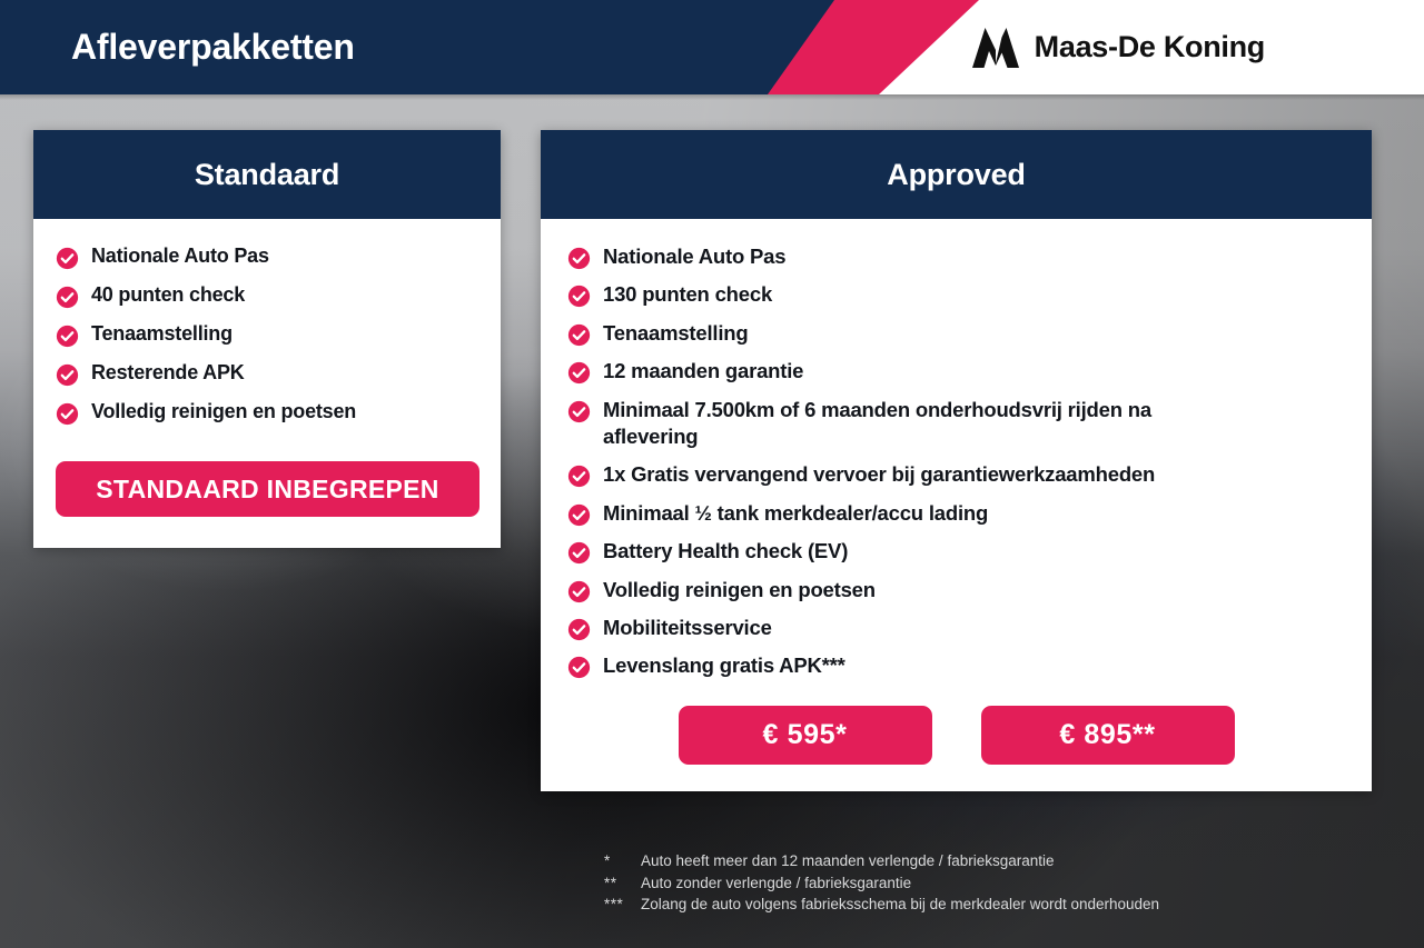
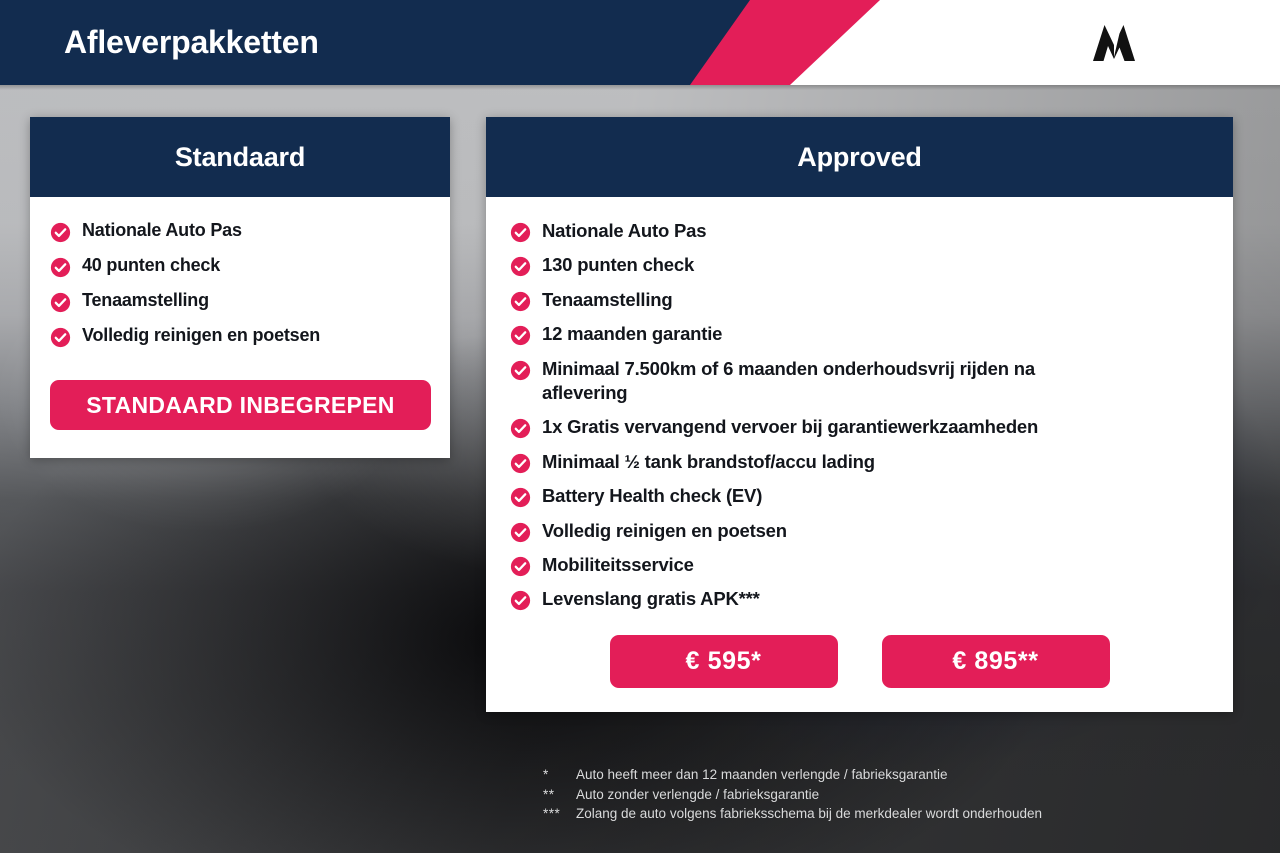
  Afleverpakketten
- Maas-De Koning
  Standaard
  Nationale Auto Pas
  40 punten check
  Tenaamstelling
- Resterende APK
  Volledig reinigen en poetsen
  STANDAARD INBEGREPEN
  Approved
  Nationale Auto Pas
  130 punten check
  Tenaamstelling
  12 maanden garantie
  Minimaal 7.500km of 6 maanden onderhoudsvrij rijden na aflevering
  1x Gratis vervangend vervoer bij garantiewerkzaamheden
- Minimaal ½ tank merkdealer/accu lading
+ Minimaal ½ tank brandstof/accu lading
  Battery Health check (EV)
  Volledig reinigen en poetsen
  Mobiliteitsservice
  Levenslang gratis APK***
  € 595*
  € 895**
  *
  Auto heeft meer dan 12 maanden verlengde / fabrieksgarantie
  **
  Auto zonder verlengde / fabrieksgarantie
  ***
  Zolang de auto volgens fabrieksschema bij de merkdealer wordt onderhouden
